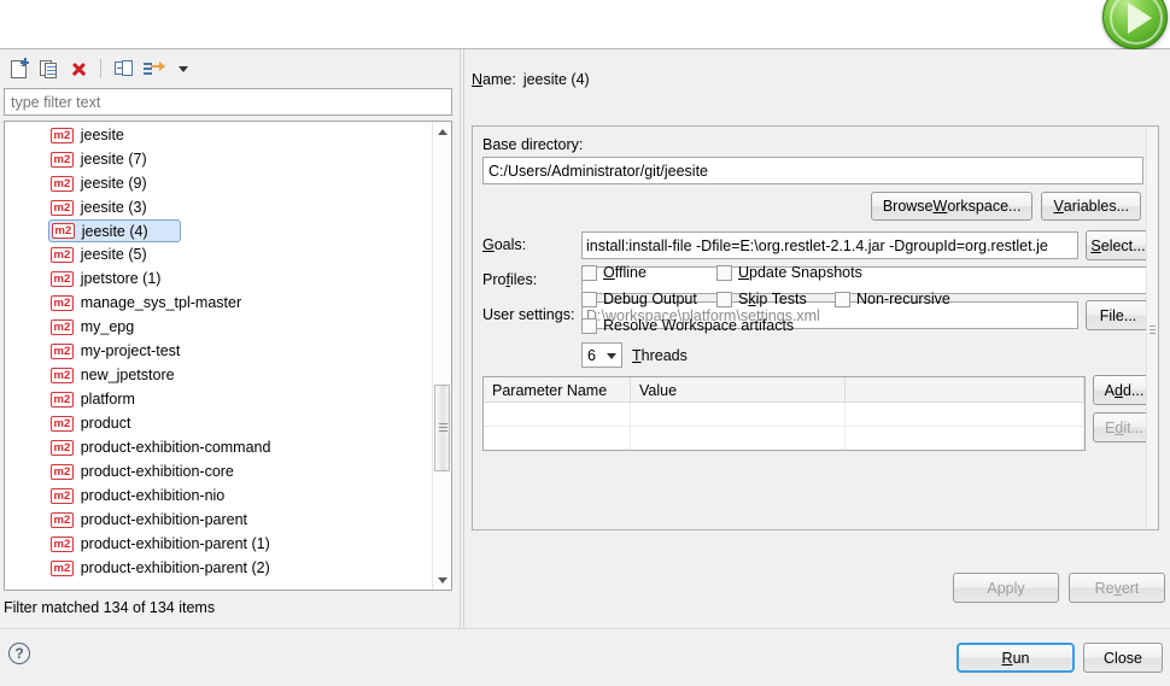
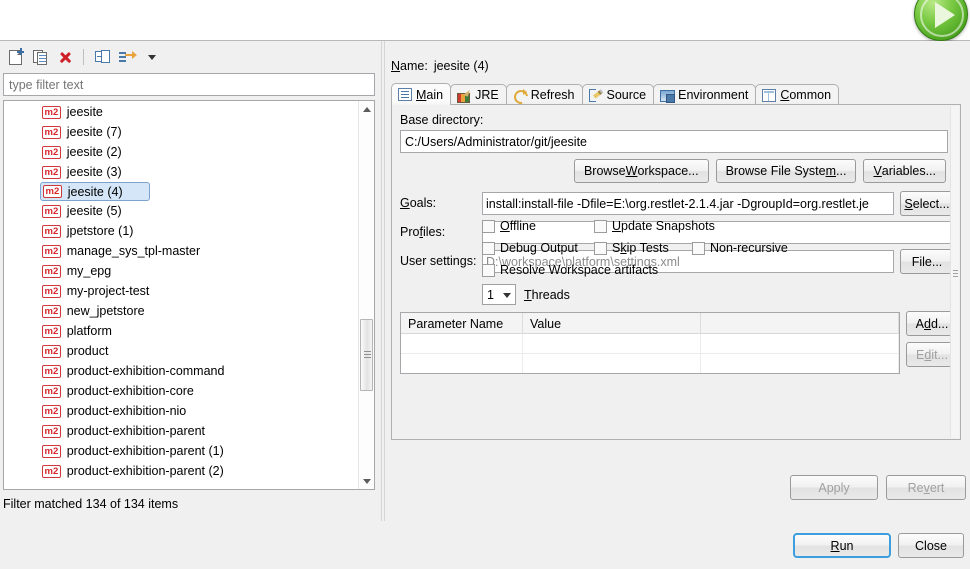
  type filter text
  m2
  jeesite
  m2
  jeesite (7)
  m2
- jeesite (9)
+ jeesite (2)
  m2
  jeesite (3)
  m2
  jeesite (4)
  m2
  jeesite (5)
  m2
  jpetstore (1)
  m2
  manage_sys_tpl-master
  m2
  my_epg
  m2
  my-project-test
  m2
  new_jpetstore
  m2
  platform
  m2
  product
  m2
  product-exhibition-command
  m2
  product-exhibition-core
  m2
  product-exhibition-nio
  m2
  product-exhibition-parent
  m2
  product-exhibition-parent (1)
  m2
  product-exhibition-parent (2)
  Filter matched 134 of 134 items
  Name:
  jeesite (4)
+ Main
+ JRE
+ Refresh
+ Source
+ Environment
+ Common
  Base directory:
  C:/Users/Administrator/git/jeesite
  Browse
  W
  orkspace...
+ Browse File Syste
+ m
+ ...
  V
  ariables...
  Goals:
  install:install-file -Dfile=E:\org.restlet-2.1.4.jar -DgroupId=org.restlet.je
  S
  elect...
  Profiles:
  User settings:
  D:\workspace\platform\settings.xml
  File...
  Offline
  Update Snapshots
  Debug Output
  Skip Tests
  Non-recursive
  Resolve Workspace artifacts
- 6
+ 1
  Threads
  Parameter Name
  Value
  A
  d
  d...
  E
  d
  it...
  Apply
  Re
  v
  ert
- ?
  R
  un
  Close
